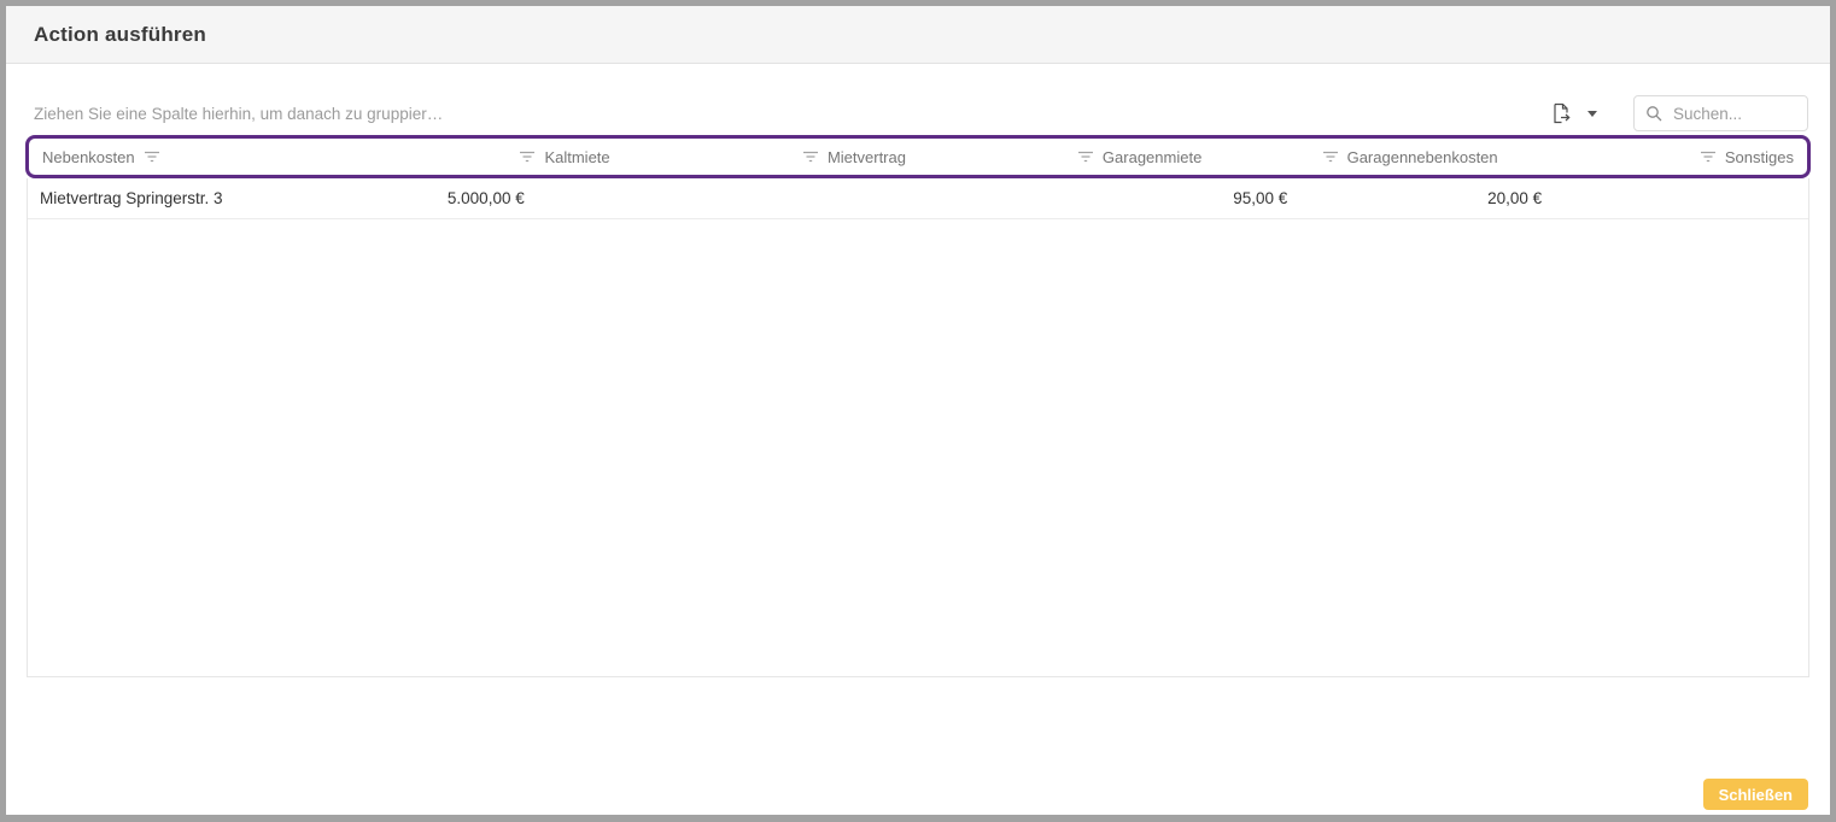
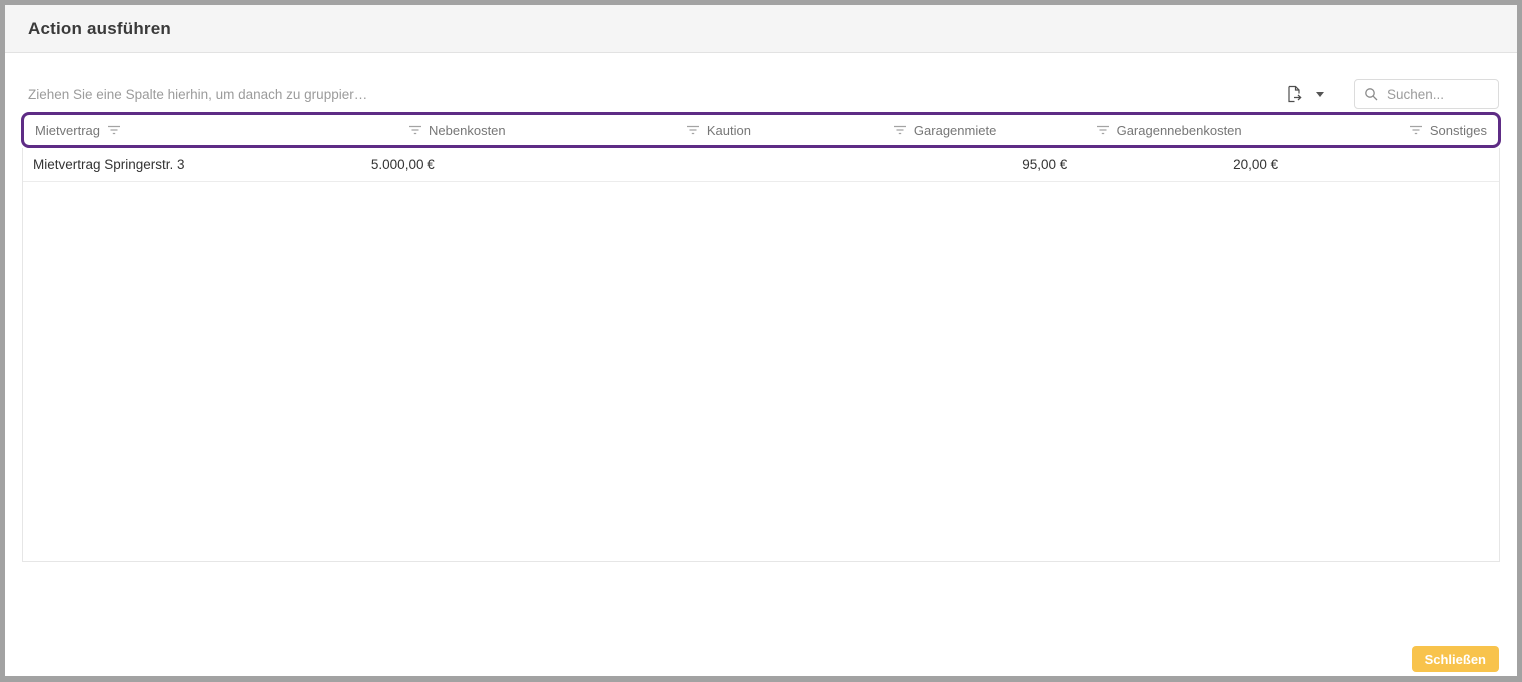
  Action ausführen
  Ziehen Sie eine Spalte hierhin, um danach zu gruppier…
  Suchen...
- Nebenkosten
+ Mietvertrag
- Kaltmiete
- Mietvertrag
+ Nebenkosten
+ Kaution
  Garagenmiete
  Garagennebenkosten
  Sonstiges
  Mietvertrag Springerstr. 3
  5.000,00 €
  95,00 €
  20,00 €
  Schließen
